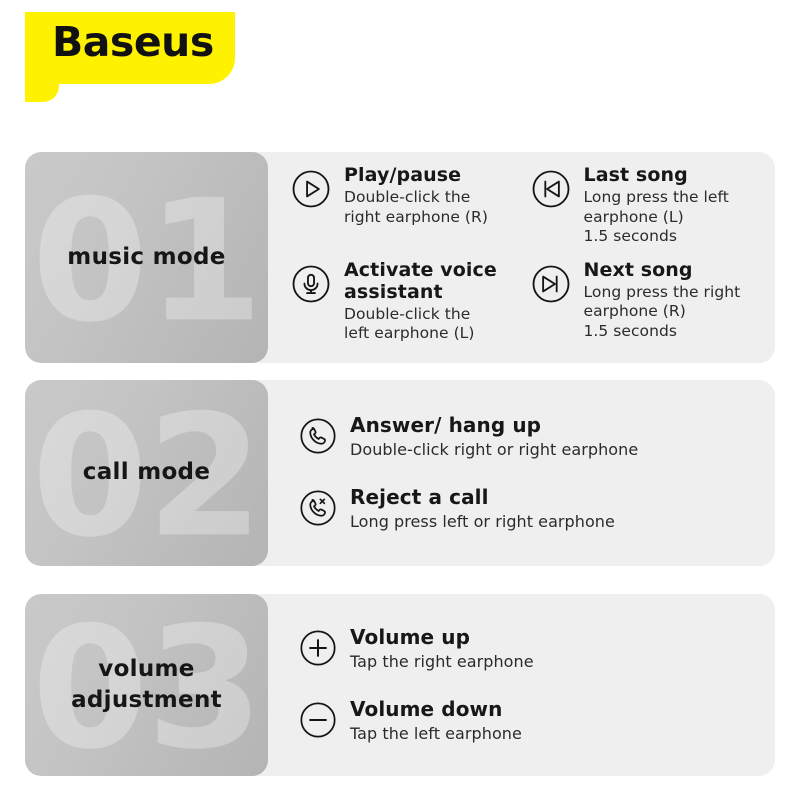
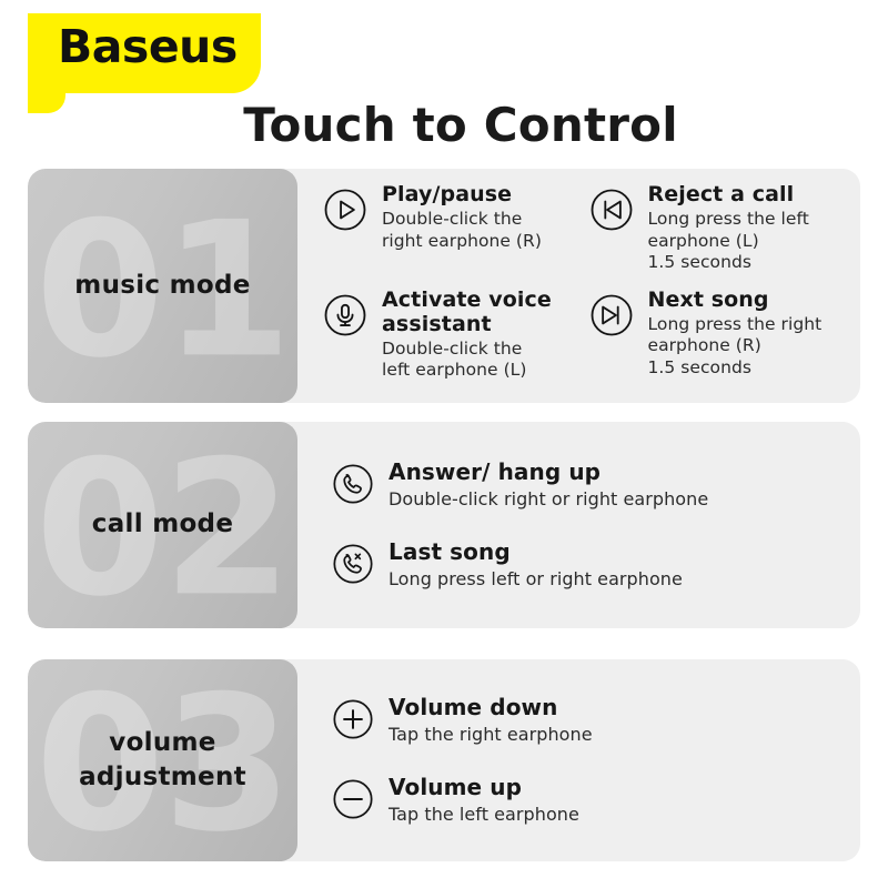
  Baseus
+ Touch to Control
  01
  music mode
  Play/pause
  Double-click the
  right earphone (R)
- Last song
+ Reject a call
  Long press the left
  earphone (L)
  1.5 seconds
  Activate voice assistant
  Double-click the
  left earphone (L)
  Next song
  Long press the right
  earphone (R)
  1.5 seconds
  02
  call mode
  Answer/ hang up
  Double-click right or right earphone
- Reject a call
+ Last song
  Long press left or right earphone
  03
  volume
  adjustment
- Volume up
+ Volume down
  Tap the right earphone
- Volume down
+ Volume up
  Tap the left earphone
